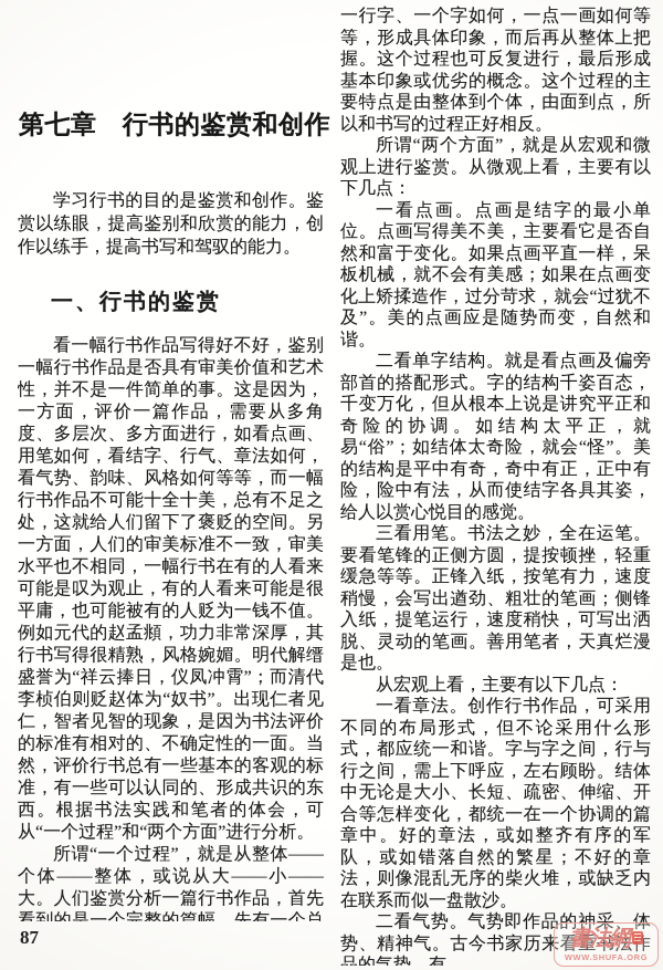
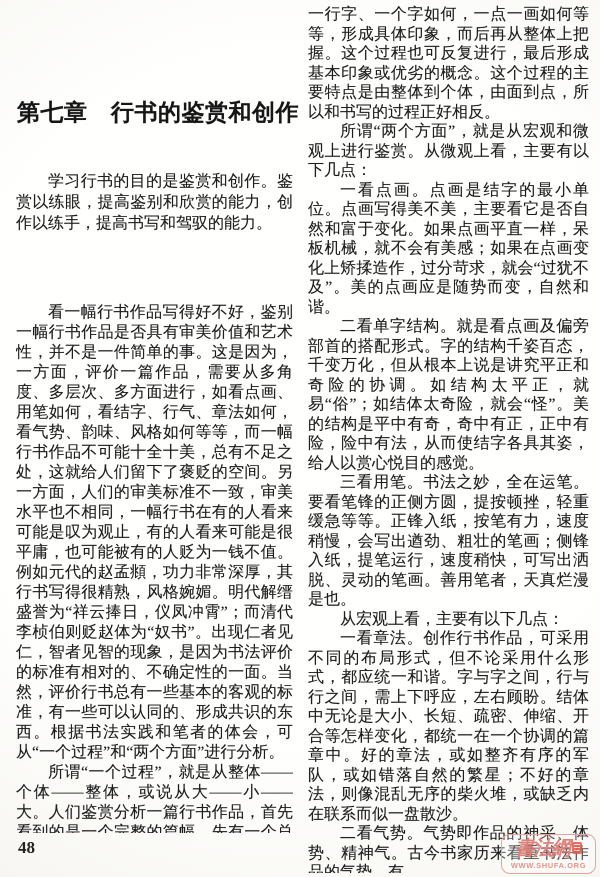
  第七章 行书的鉴赏和创作
  学习行书的目的是鉴赏和创作。鉴赏以练眼，提高鉴别和欣赏的能力，创作以练手，提高书写和驾驭的能力。
- 一、行书的鉴赏
  看一幅行书作品写得好不好，鉴别一幅行书作品是否具有审美价值和艺术性，并不是一件简单的事。这是因为，一方面，评价一篇作品，需要从多角度、多层次、多方面进行，如看点画、用笔如何，看结字、行气、章法如何，看气势、韵味、风格如何等等，而一幅行书作品不可能十全十美，总有不足之处，这就给人们留下了褒贬的空间。另一方面，人们的审美标准不一致，审美水平也不相同，一幅行书在有的人看来可能是叹为观止，有的人看来可能是很平庸，也可能被有的人贬为一钱不值。例如元代的赵孟頫，功力非常深厚，其行书写得很精熟，风格婉媚。明代解缙盛誉为“祥云捧日，仪凤冲霄”；而清代李桢伯则贬赵体为“奴书”。出现仁者见仁，智者见智的现象，是因为书法评价的标准有相对的、不确定性的一面。当然，评价行书总有一些基本的客观的标准，有一些可以认同的、形成共识的东西。根据书法实践和笔者的体会，可从“一个过程”和“两个方面”进行分析。
  所谓“一个过程”，就是从整体——个体——整体，或说从大——小——大。人们鉴赏分析一篇行书作品，首先看到的是一个完整的篇幅，先有一个总
- 87
+ 48
  一行字、一个字如何，一点一画如何等等，形成具体印象，而后再从整体上把握。这个过程也可反复进行，最后形成基本印象或优劣的概念。这个过程的主要特点是由整体到个体，由面到点，所以和书写的过程正好相反。
  所谓“两个方面”，就是从宏观和微观上进行鉴赏。从微观上看，主要有以下几点：
  一看点画。点画是结字的最小单位。点画写得美不美，主要看它是否自然和富于变化。如果点画平直一样，呆板机械，就不会有美感；如果在点画变化上矫揉造作，过分苛求，就会“过犹不及”。美的点画应是随势而变，自然和谐。
  二看单字结构。就是看点画及偏旁部首的搭配形式。字的结构千姿百态，千变万化，但从根本上说是讲究平正和奇险的协调。如结构太平正，就易“俗”；如结体太奇险，就会“怪”。美的结构是平中有奇，奇中有正，正中有险，险中有法，从而使结字各具其姿，给人以赏心悦目的感觉。
  三看用笔。书法之妙，全在运笔。要看笔锋的正侧方圆，提按顿挫，轻重缓急等等。正锋入纸，按笔有力，速度稍慢，会写出遒劲、粗壮的笔画；侧锋入纸，提笔运行，速度稍快，可写出洒脱、灵动的笔画。善用笔者，天真烂漫是也。
  从宏观上看，主要有以下几点：
  一看章法。创作行书作品，可采用不同的布局形式，但不论采用什么形式，都应统一和谐。字与字之间，行与行之间，需上下呼应，左右顾盼。结体中无论是大小、长短、疏密、伸缩、开合等怎样变化，都统一在一个协调的篇章中。好的章法，或如整齐有序的军队，或如错落自然的繁星；不好的章法，则像混乱无序的柴火堆，或缺乏内在联系而似一盘散沙。
  二看气势。气势即作品的神采、体势、精神气。古今书家历来看重书法作品的气势。有
  書法網
  WWW.SHUFA.ORG
